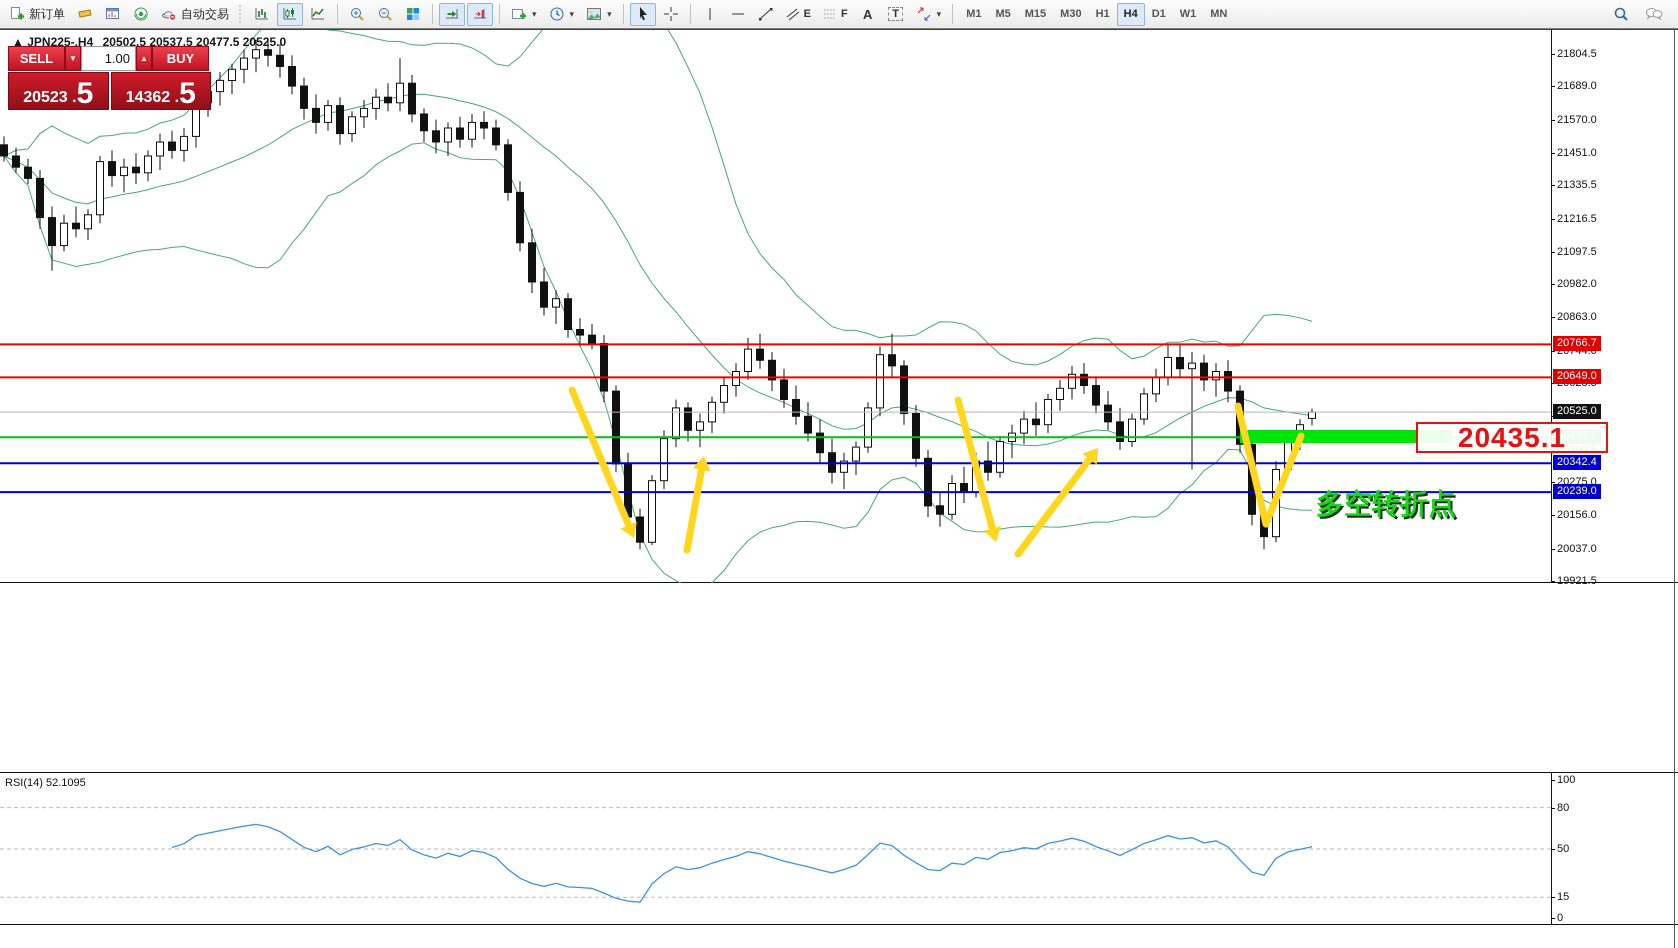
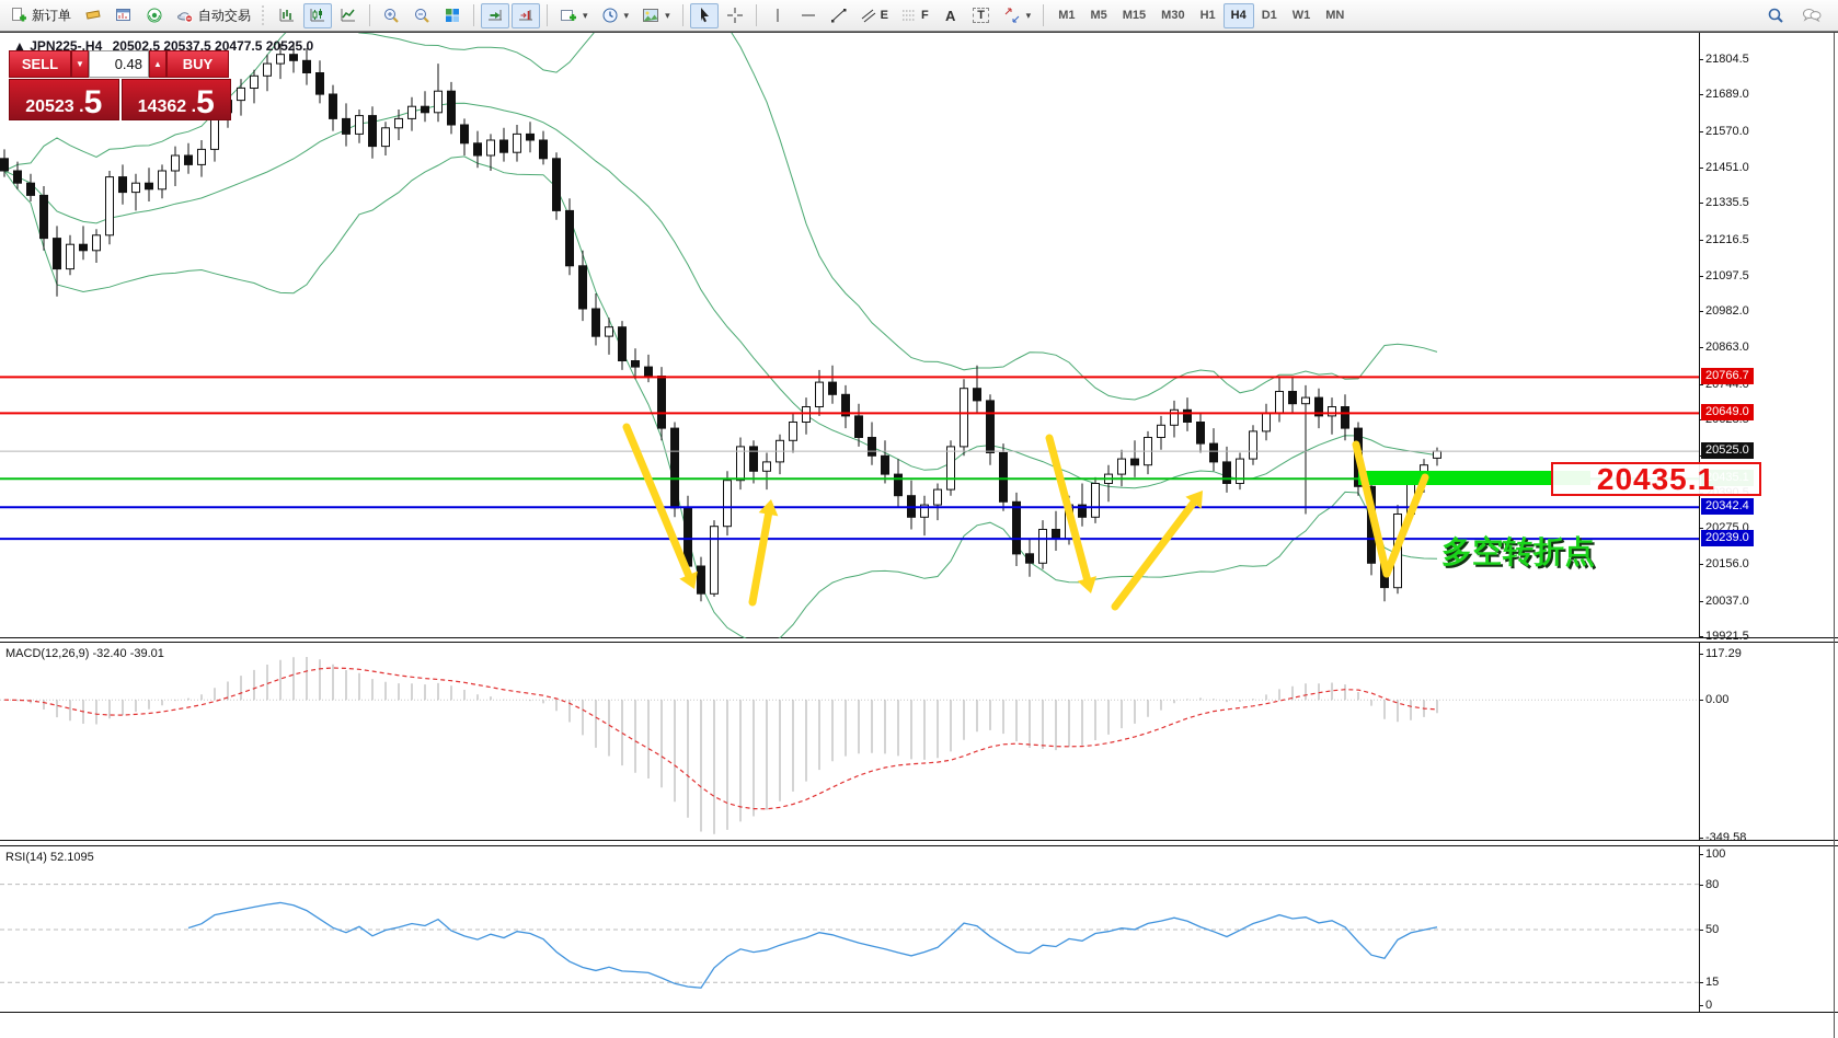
  新订单
  自动交易
  ▾
  ▾
  ▾
  E
  F
  A
  T
  ▾
  M1
  M5
  M15
  M30
  H1
  H4
  D1
  W1
  MN
  ▲ JPN225-,H4 20502.5 20537.5 20477.5 20525.0
  SELL
  ▼
- 1.00
+ 0.48
  ▲
  BUY
  20523
  .
  5
  14362
  .
  5
  20435.1
  多空转折点
  21804.5
  21689.0
  21570.0
  21451.0
  21335.5
  21216.5
  21097.5
  20982.0
  20863.0
  20744.0
  20275.0
  20156.0
  20037.0
  19921.5
  20766.7
  20649.0
  20525.0
  20342.4
  20239.0
+ MACD(12,26,9) -32.40 -39.01
+ 117.29
+ 0.00
+ -349.58
  RSI(14) 52.1095
  100
  80
  50
  15
  0
